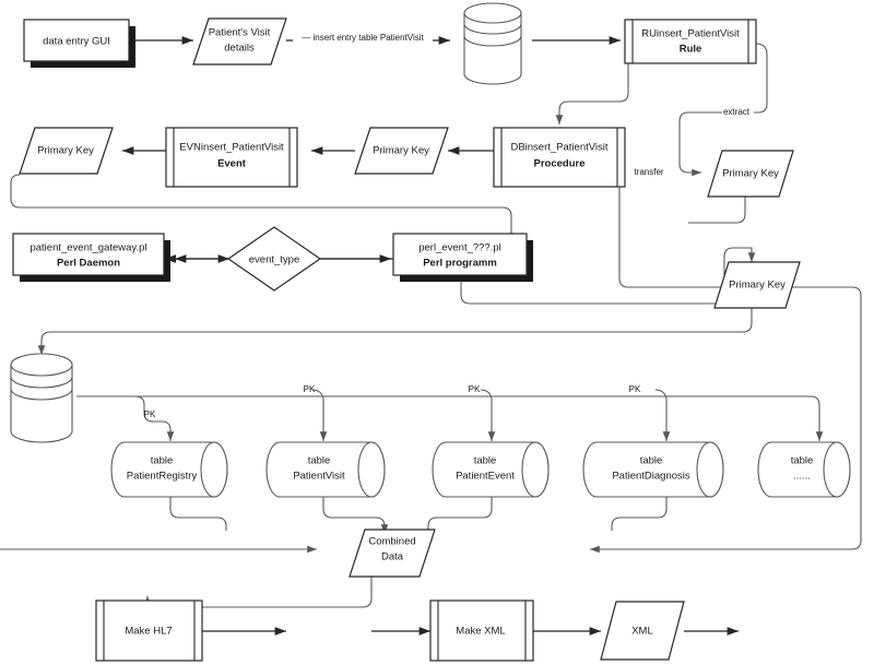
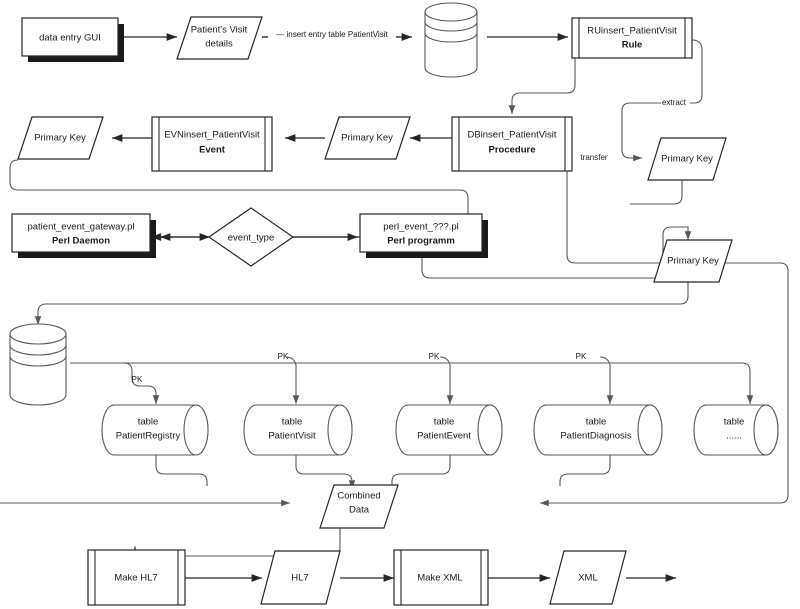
  data entry GUI
  Patient's Visit
  details
  — insert entry table PatientVisit
  RUinsert_PatientVisit
  Rule
  extract
  DBinsert_PatientVisit
  Procedure
  transfer
  Primary Key
  EVNinsert_PatientVisit
  Event
  Primary Key
  Primary Key
  Primary Key
  patient_event_gateway.pl
  Perl Daemon
  event_type
  perl_event_???.pl
  Perl programm
  PK
  PK
  PK
  PK
  table
  PatientRegistry
  table
  PatientVisit
  table
  PatientEvent
  table
  PatientDiagnosis
  table
  ......
  Combined
  Data
  Make HL7
+ HL7
  Make XML
  XML
